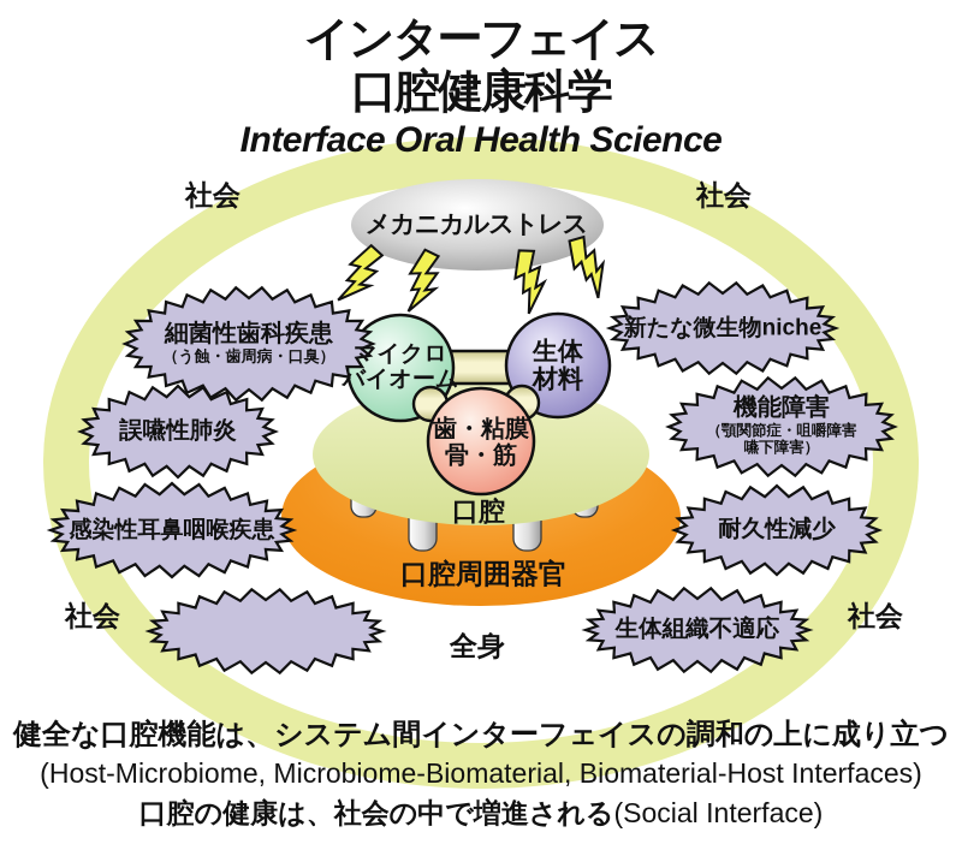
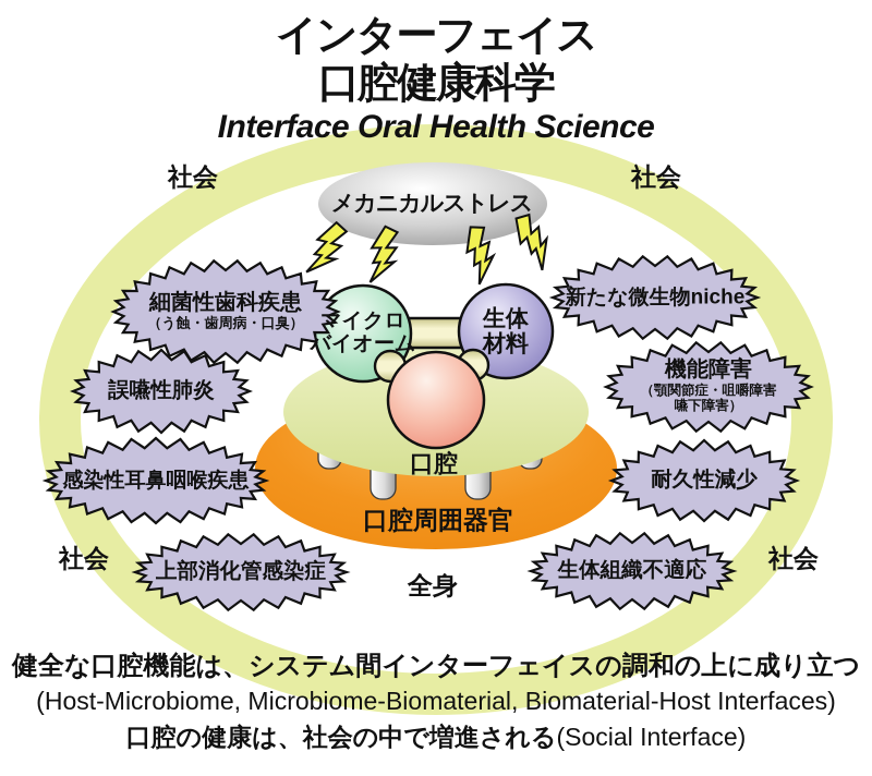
  インターフェイス
  口腔健康科学
  Interface Oral Health Science
  社会
  社会
  社会
  社会
  メカニカルストレス
  マイクロ
  バイオーム
  生体
  材料
- 歯・粘膜
- 骨・筋
  口腔
  口腔周囲器官
  全身
  細菌性歯科疾患
  （う蝕・歯周病・口臭）
  誤嚥性肺炎
  感染性耳鼻咽喉疾患
+ 上部消化管感染症
  新たな微生物niche
  機能障害
  （顎関節症・咀嚼障害
  嚥下障害）
  耐久性減少
  生体組織不適応
  健全な口腔機能は、システム間インターフェイスの調和の上に成り立つ
  (Host-Microbiome, Microbiome-Biomaterial, Biomaterial-Host Interfaces)
  口腔の健康は、社会の中で増進される(Social Interface)
